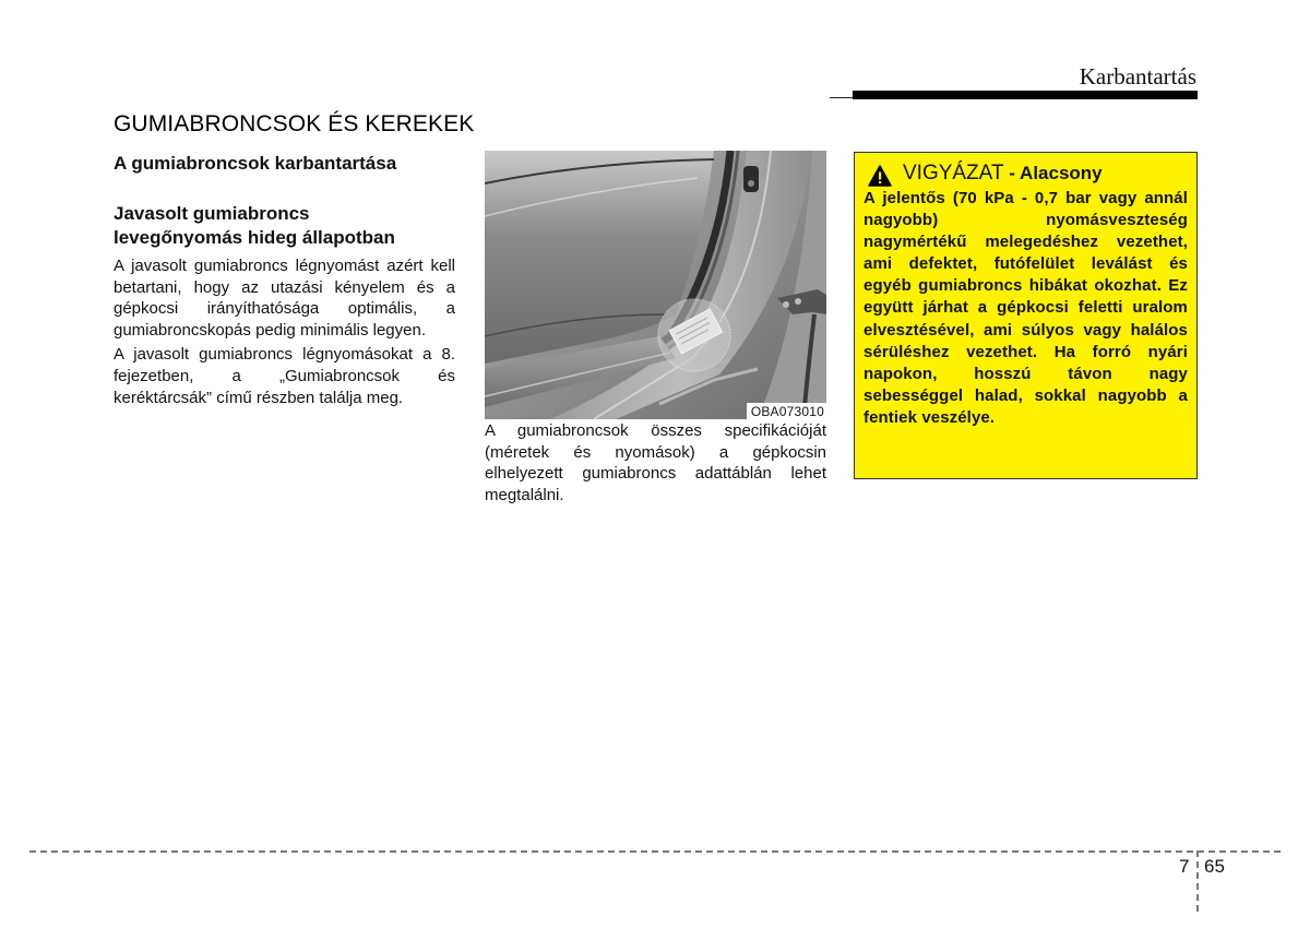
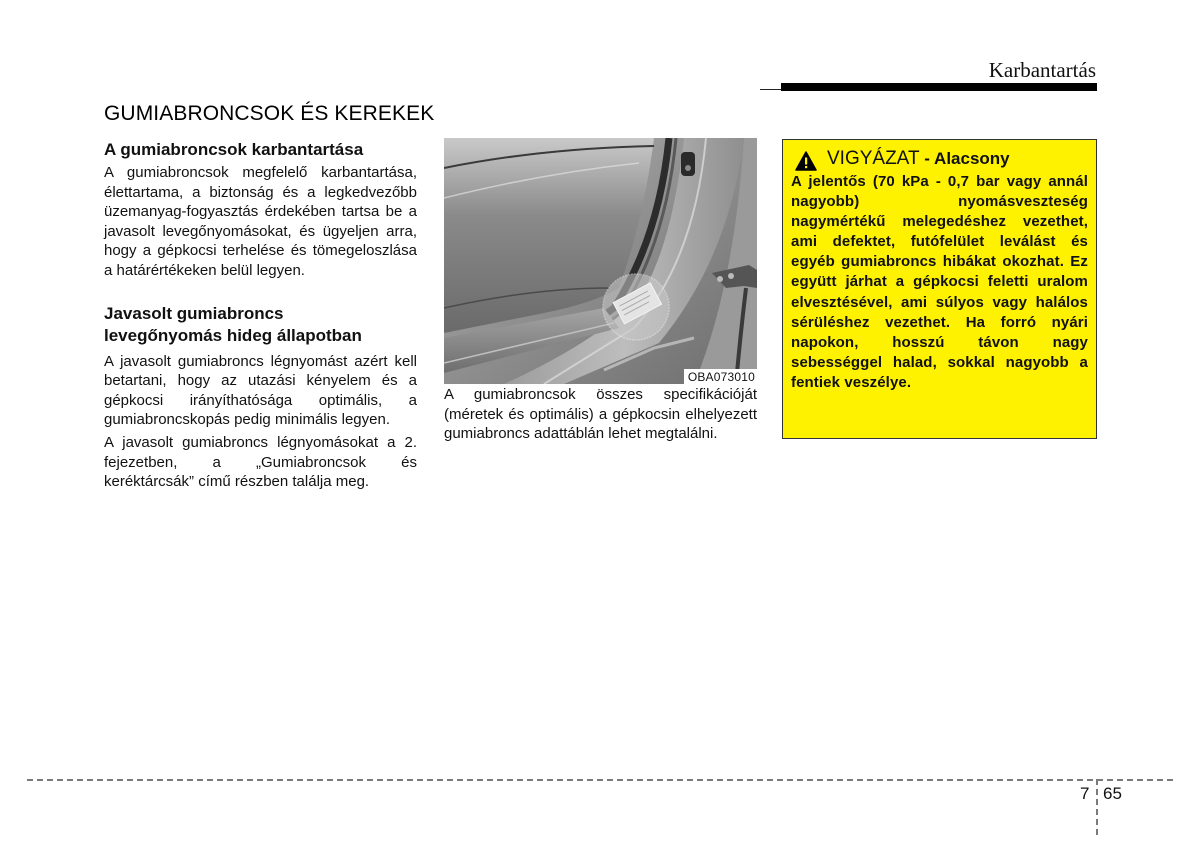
  Karbantartás
  GUMIABRONCSOK ÉS KEREKEK
  A gumiabroncsok karbantartása
+ A gumiabroncsok megfelelő karbantar­tása, élettartama, a biztonság és a legkedvezőbb üzemanyag-fogyasztás érde­kében tartsa be a javasolt levegő­nyomásokat, és ügyeljen arra, hogy a gépkocsi terhelése és tömegeloszlása a határértékeken belül legyen.
  Javasolt gumiabroncs
  levegőnyomás hideg állapotban
  A javasolt gumiabroncs légnyomást azért kell betartani, hogy az utazási kényelem és a gépkocsi irányíthatósága optimális, a gumiabroncskopás pedig minimális legyen.
- A javasolt gumiabroncs légnyomásokat a 8. fejezetben, a „Gumiabroncsok és keréktárcsák” című részben találja meg.
+ A javasolt gumiabroncs légnyomásokat a 2. fejezetben, a „Gumiabroncsok és keréktárcsák” című részben találja meg.
  OBA073010
- A gumiabroncsok összes specifikációját (méretek és nyomások) a gépkocsin elhelyezett gumiabroncs adattáblán le­het megtalálni.
+ A gumiabroncsok összes specifikációját (méretek és optimális) a gépkocsin elhelyezett gumiabroncs adattáblán le­het megtalálni.
  VIGYÁZAT - Alacsony
  A jelentős (70 kPa - 0,7 bar vagy annál nagyobb) nyomásveszteség nagymértékű melegedéshez vezet­het, ami defektet, futófelület levá­lást és egyéb gumiabroncs hibákat okozhat. Ez együtt járhat a gépko­csi feletti uralom elvesztésével, ami súlyos vagy halálos sérüléshez vezethet. Ha forró nyári napokon, hosszú távon nagy sebességgel halad, sokkal nagyobb a fentiek veszélye.
  7
  65
